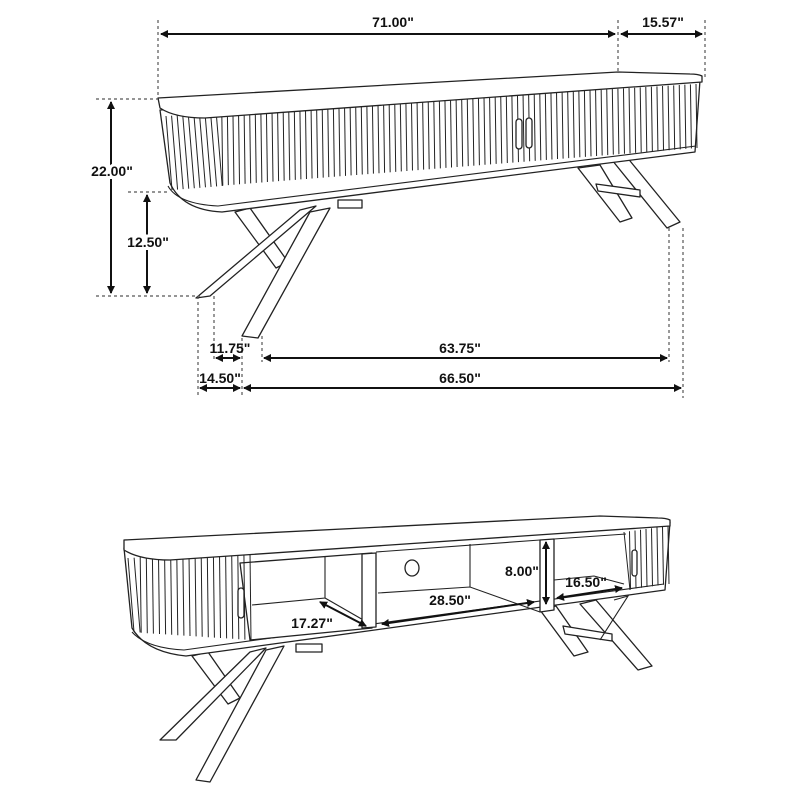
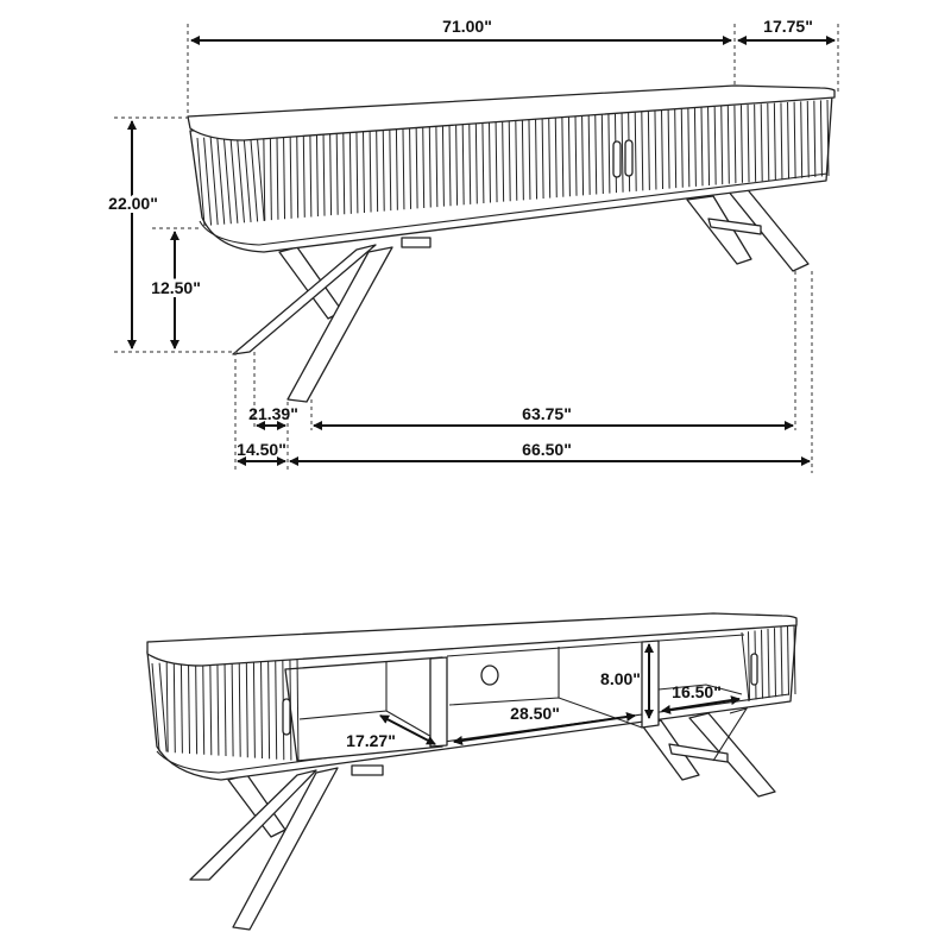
  71.00"
- 15.57"
+ 17.75"
  22.00"
  12.50"
- 11.75"
+ 21.39"
  63.75"
  14.50"
  66.50"
  17.27"
  28.50"
  8.00"
  16.50"
